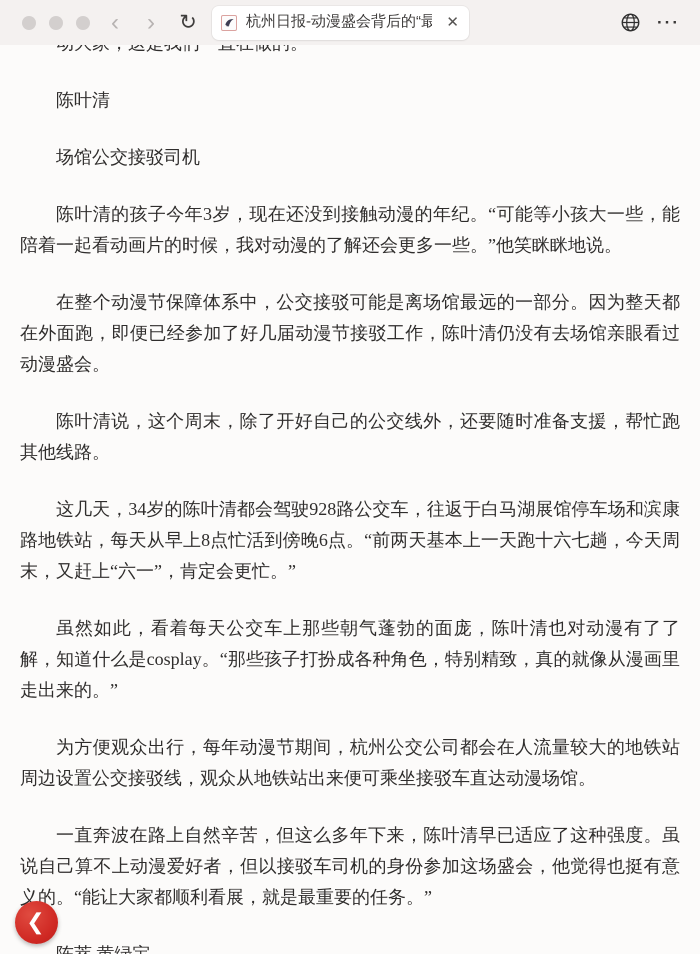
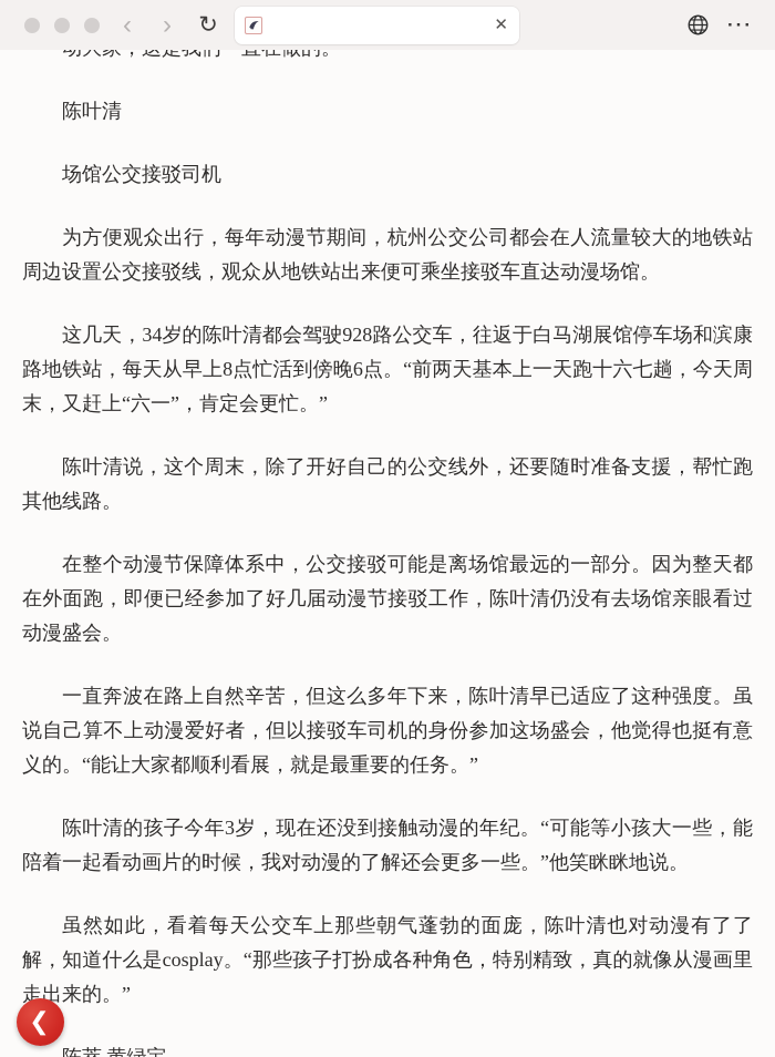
  ‹
  ›
  ↻
- 杭州日报-动漫盛会背后的“最
  ✕
  ···
  陈叶清
  场馆公交接驳司机
- 陈叶清的孩子今年3岁，现在还没到接触动漫的年纪。“可能等小孩大一些，能陪着一起看动画片的时候，我对动漫的了解还会更多一些。”他笑眯眯地说。
+ 为方便观众出行，每年动漫节期间，杭州公交公司都会在人流量较大的地铁站周边设置公交接驳线，观众从地铁站出来便可乘坐接驳车直达动漫场馆。
- 在整个动漫节保障体系中，公交接驳可能是离场馆最远的一部分。因为整天都在外面跑，即便已经参加了好几届动漫节接驳工作，陈叶清仍没有去场馆亲眼看过动漫盛会。
+ 这几天，34岁的陈叶清都会驾驶928路公交车，往返于白马湖展馆停车场和滨康路地铁站，每天从早上8点忙活到傍晚6点。“前两天基本上一天跑十六七趟，今天周末，又赶上“六一”，肯定会更忙。”
  陈叶清说，这个周末，除了开好自己的公交线外，还要随时准备支援，帮忙跑其他线路。
- 这几天，34岁的陈叶清都会驾驶928路公交车，往返于白马湖展馆停车场和滨康路地铁站，每天从早上8点忙活到傍晚6点。“前两天基本上一天跑十六七趟，今天周末，又赶上“六一”，肯定会更忙。”
+ 在整个动漫节保障体系中，公交接驳可能是离场馆最远的一部分。因为整天都在外面跑，即便已经参加了好几届动漫节接驳工作，陈叶清仍没有去场馆亲眼看过动漫盛会。
- 虽然如此，看着每天公交车上那些朝气蓬勃的面庞，陈叶清也对动漫有了了解，知道什么是cosplay。“那些孩子打扮成各种角色，特别精致，真的就像从漫画里走出来的。”
+ 一直奔波在路上自然辛苦，但这么多年下来，陈叶清早已适应了这种强度。虽说自己算不上动漫爱好者，但以接驳车司机的身份参加这场盛会，他觉得也挺有意义的。“能让大家都顺利看展，就是最重要的任务。”
- 为方便观众出行，每年动漫节期间，杭州公交公司都会在人流量较大的地铁站周边设置公交接驳线，观众从地铁站出来便可乘坐接驳车直达动漫场馆。
+ 陈叶清的孩子今年3岁，现在还没到接触动漫的年纪。“可能等小孩大一些，能陪着一起看动画片的时候，我对动漫的了解还会更多一些。”他笑眯眯地说。
- 一直奔波在路上自然辛苦，但这么多年下来，陈叶清早已适应了这种强度。虽说自己算不上动漫爱好者，但以接驳车司机的身份参加这场盛会，他觉得也挺有意义的。“能让大家都顺利看展，就是最重要的任务。”
+ 虽然如此，看着每天公交车上那些朝气蓬勃的面庞，陈叶清也对动漫有了了解，知道什么是cosplay。“那些孩子打扮成各种角色，特别精致，真的就像从漫画里走出来的。”
  ❮
